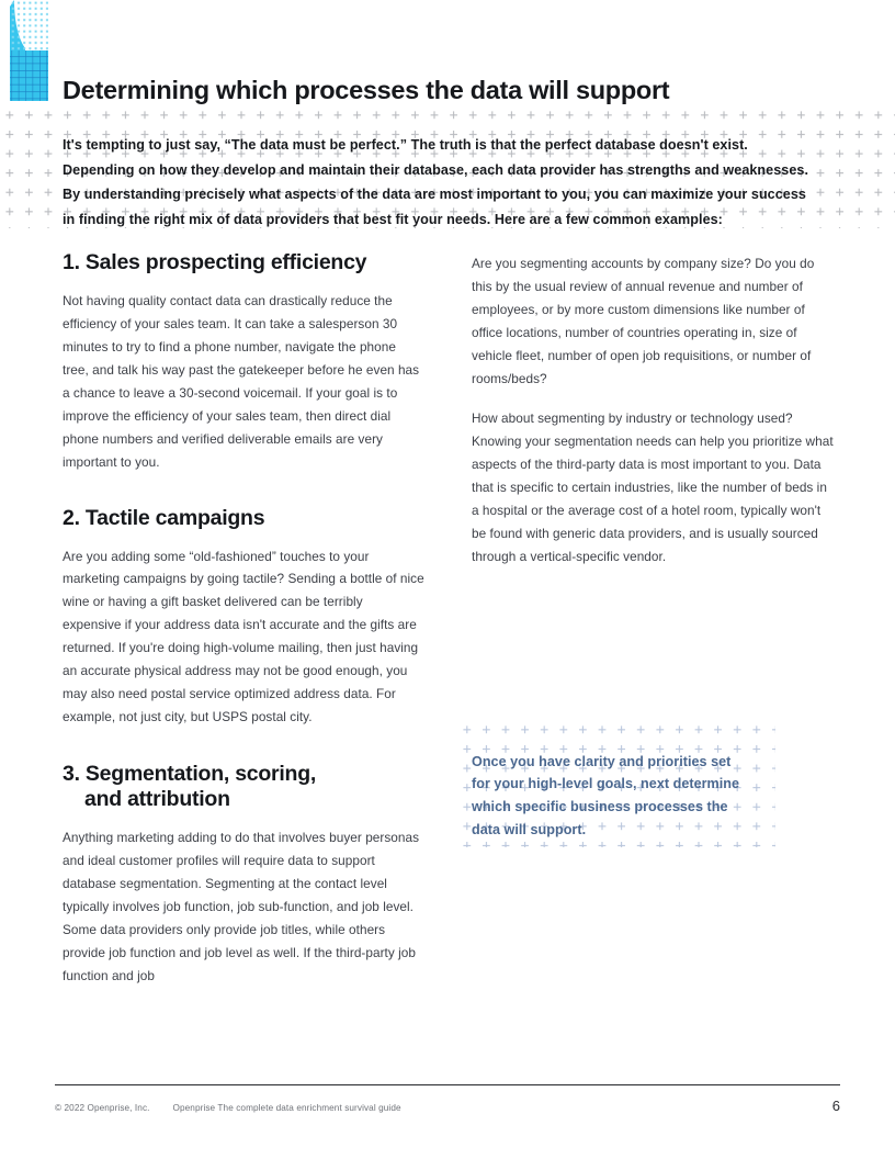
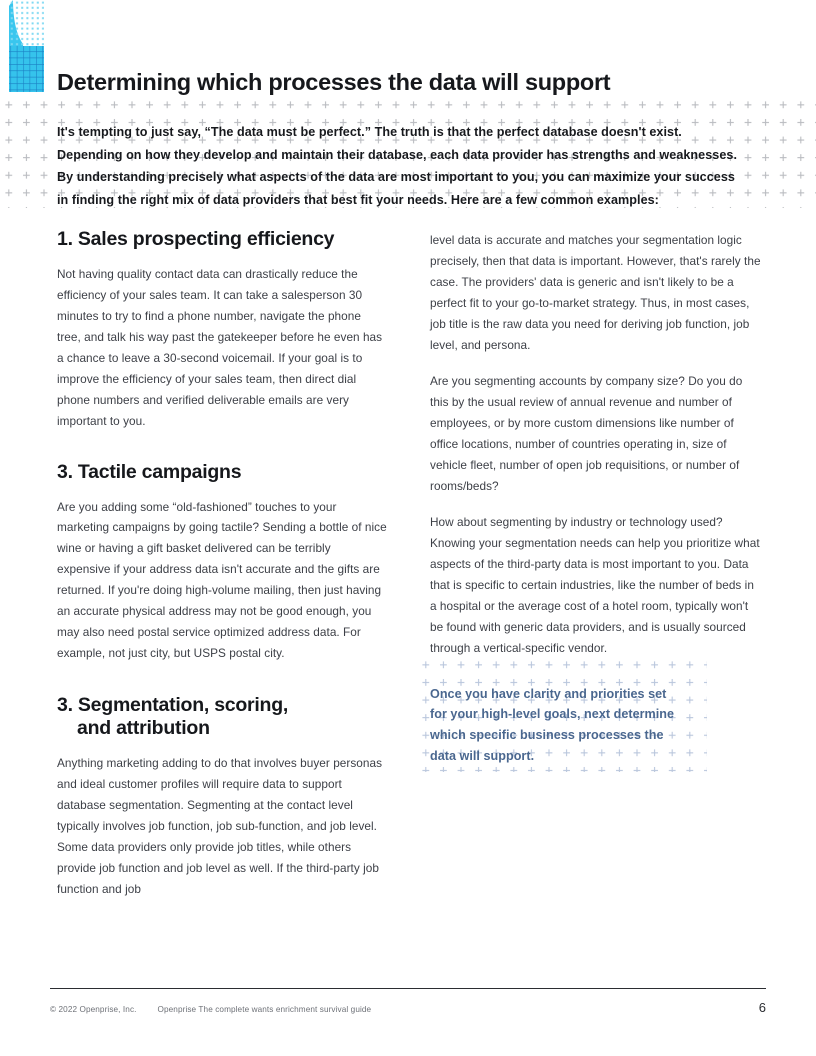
  Determining which processes the data will support
  It's tempting to just say, “The data must be perfect.” The truth is that the perfect database doesn't exist. Depending on how they develop and maintain their database, each data provider has strengths and weaknesses. By understanding precisely what aspects of the data are most important to you, you can maximize your success in finding the right mix of data providers that best fit your needs. Here are a few common examples:
  1. Sales prospecting efficiency
  Not having quality contact data can drastically reduce the efficiency of your sales team. It can take a salesperson 30 minutes to try to find a phone number, navigate the phone tree, and talk his way past the gatekeeper before he even has a chance to leave a 30-second voicemail. If your goal is to improve the efficiency of your sales team, then direct dial phone numbers and verified deliverable emails are very important to you.
- 2. Tactile campaigns
+ 3. Tactile campaigns
  Are you adding some “old-fashioned” touches to your marketing campaigns by going tactile? Sending a bottle of nice wine or having a gift basket delivered can be terribly expensive if your address data isn't accurate and the gifts are returned. If you're doing high-volume mailing, then just having an accurate physical address may not be good enough, you may also need postal service optimized address data. For example, not just city, but USPS postal city.
  3. Segmentation, scoring,
  and attribution
  Anything marketing adding to do that involves buyer personas and ideal customer profiles will require data to support database segmentation. Segmenting at the contact level typically involves job function, job sub-function, and job level. Some data providers only provide job titles, while others provide job function and job level as well. If the third-party job function and job
+ level data is accurate and matches your segmentation logic precisely, then that data is important. However, that's rarely the case. The providers' data is generic and isn't likely to be a perfect fit to your go-to-market strategy. Thus, in most cases, job title is the raw data you need for deriving job function, job level, and persona.
  Are you segmenting accounts by company size? Do you do this by the usual review of annual revenue and number of employees, or by more custom dimensions like number of office locations, number of countries operating in, size of vehicle fleet, number of open job requisitions, or number of rooms/beds?
  How about segmenting by industry or technology used? Knowing your segmentation needs can help you prioritize what aspects of the third-party data is most important to you. Data that is specific to certain industries, like the number of beds in a hospital or the average cost of a hotel room, typically won't be found with generic data providers, and is usually sourced through a vertical-specific vendor.
  Once you have clarity and priorities set for your high-level goals, next determine which specific business processes the data will support.
  © 2022 Openprise, Inc.
- Openprise The complete data enrichment survival guide
+ Openprise The complete wants enrichment survival guide
  6
